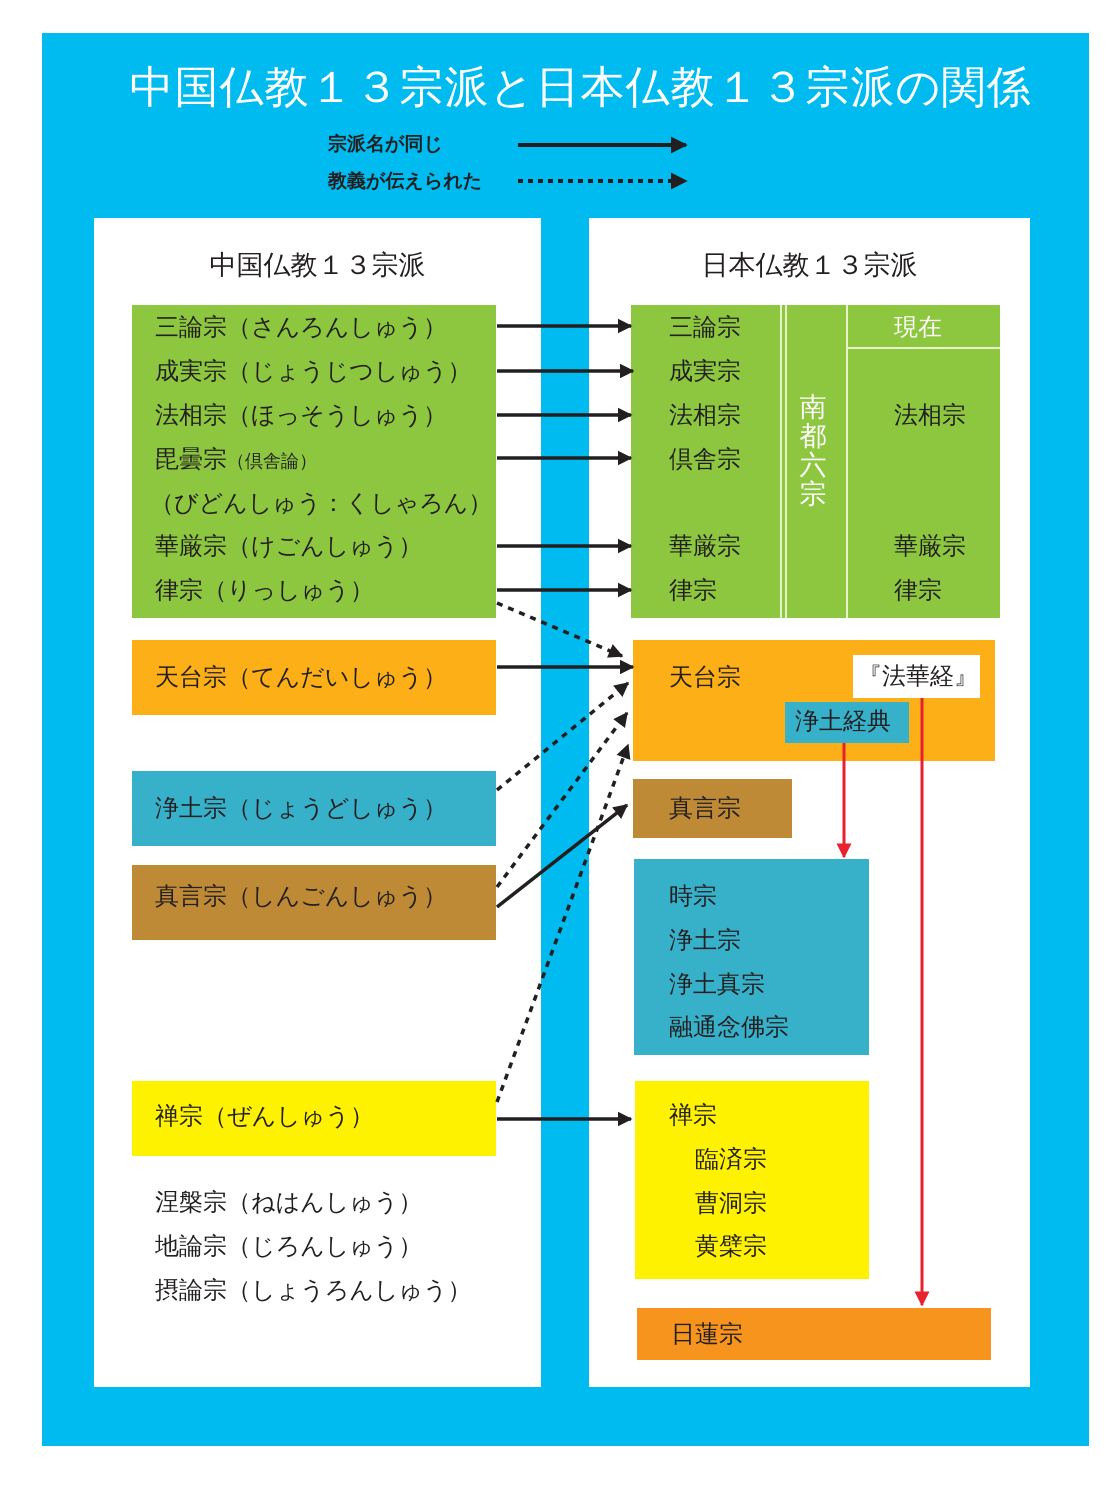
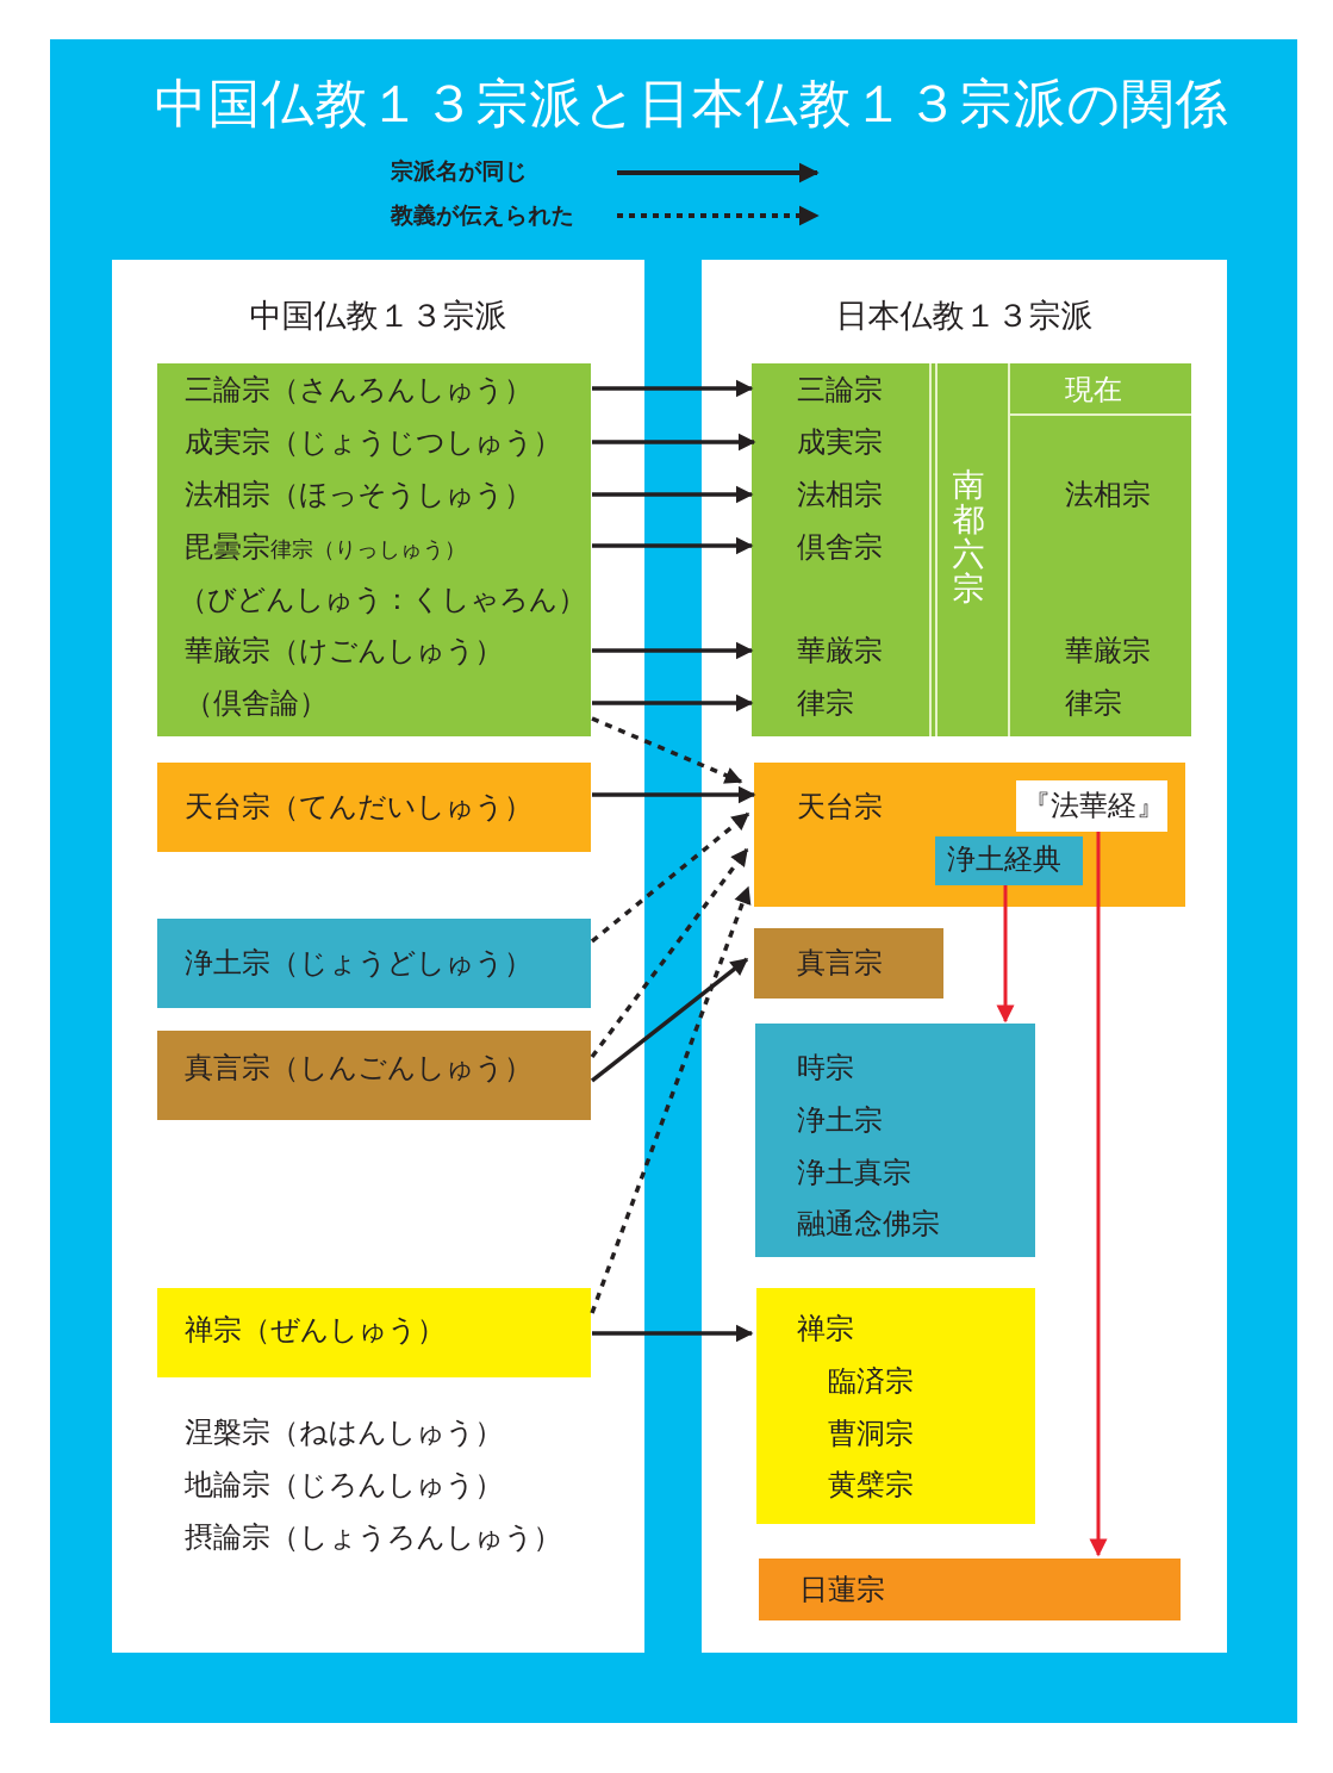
  中国仏教１３宗派と日本仏教１３宗派の関係
  宗派名が同じ
  教義が伝えられた
  中国仏教１３宗派
  日本仏教１３宗派
  三論宗（さんろんしゅう）
  成実宗（じょうじつしゅう）
  法相宗（ほっそうしゅう）
- 毘曇宗（倶舎論）
+ 毘曇宗律宗（りっしゅう）
  （びどんしゅう：くしゃろん）
  華厳宗（けごんしゅう）
- 律宗（りっしゅう）
+ （倶舎論）
  天台宗（てんだいしゅう）
  浄土宗（じょうどしゅう）
  真言宗（しんごんしゅう）
  禅宗（ぜんしゅう）
  涅槃宗（ねはんしゅう）
  地論宗（じろんしゅう）
  摂論宗（しょうろんしゅう）
  三論宗
  成実宗
  法相宗
  倶舎宗
  華厳宗
  律宗
  南
  都
  六
  宗
  現在
  法相宗
  華厳宗
  律宗
  天台宗
  『法華経』
  浄土経典
  真言宗
  時宗
  浄土宗
  浄土真宗
  融通念佛宗
  禅宗
  臨済宗
  曹洞宗
  黄檗宗
  日蓮宗
